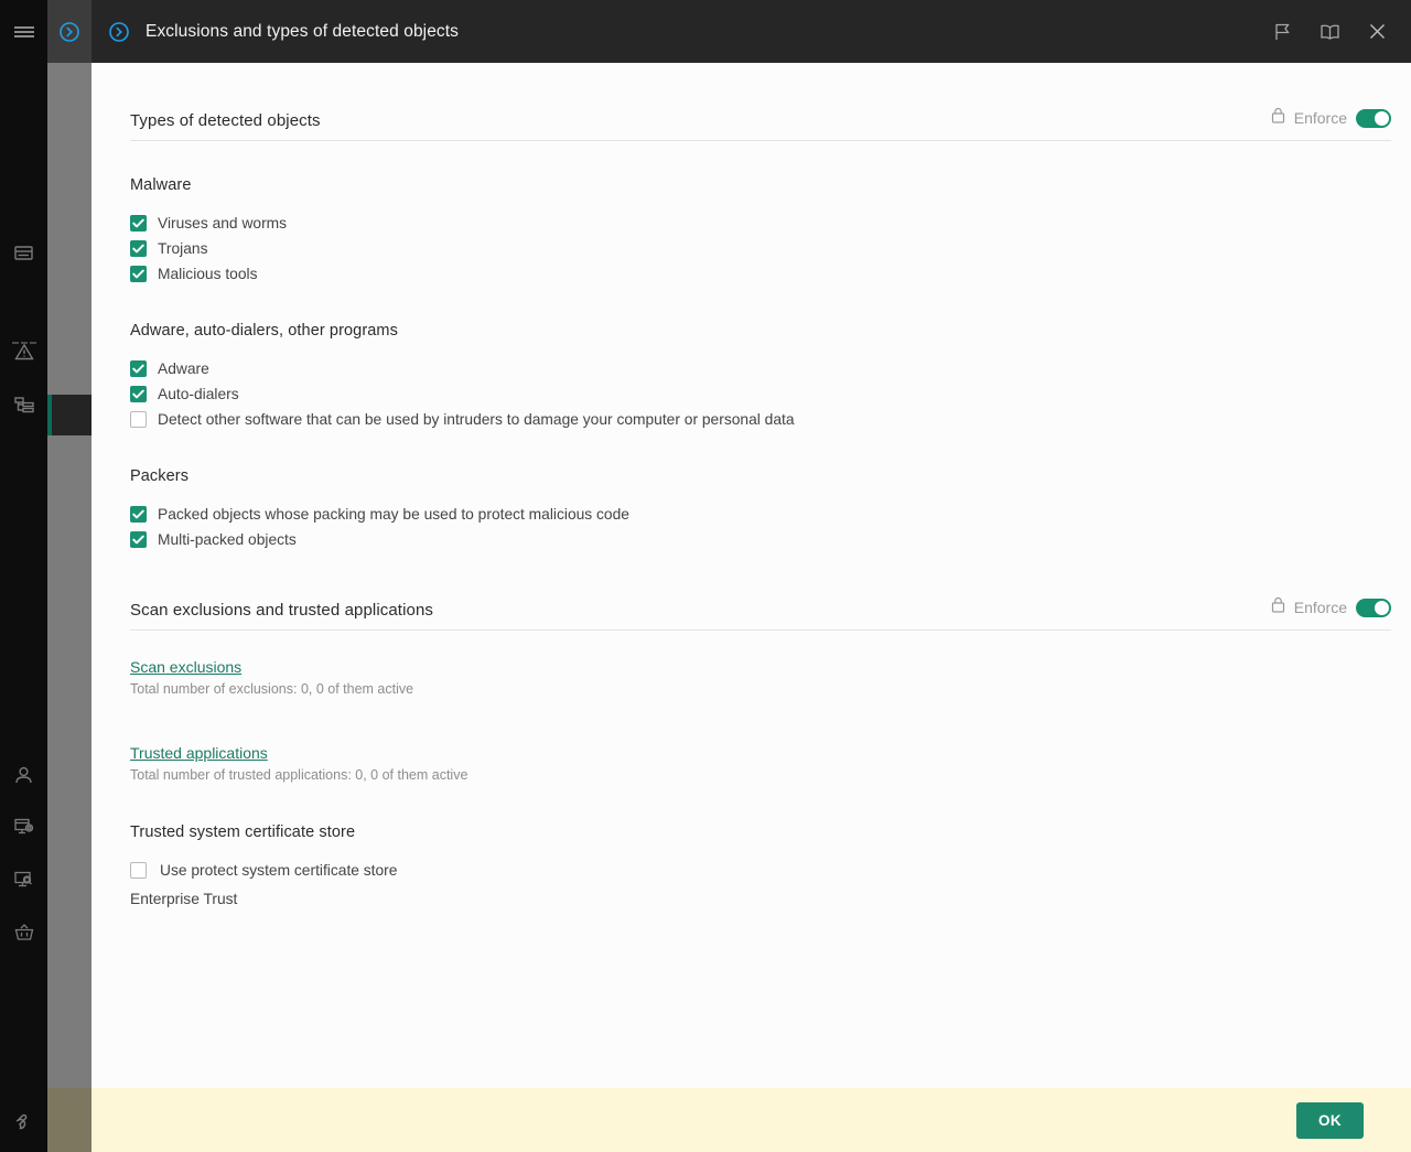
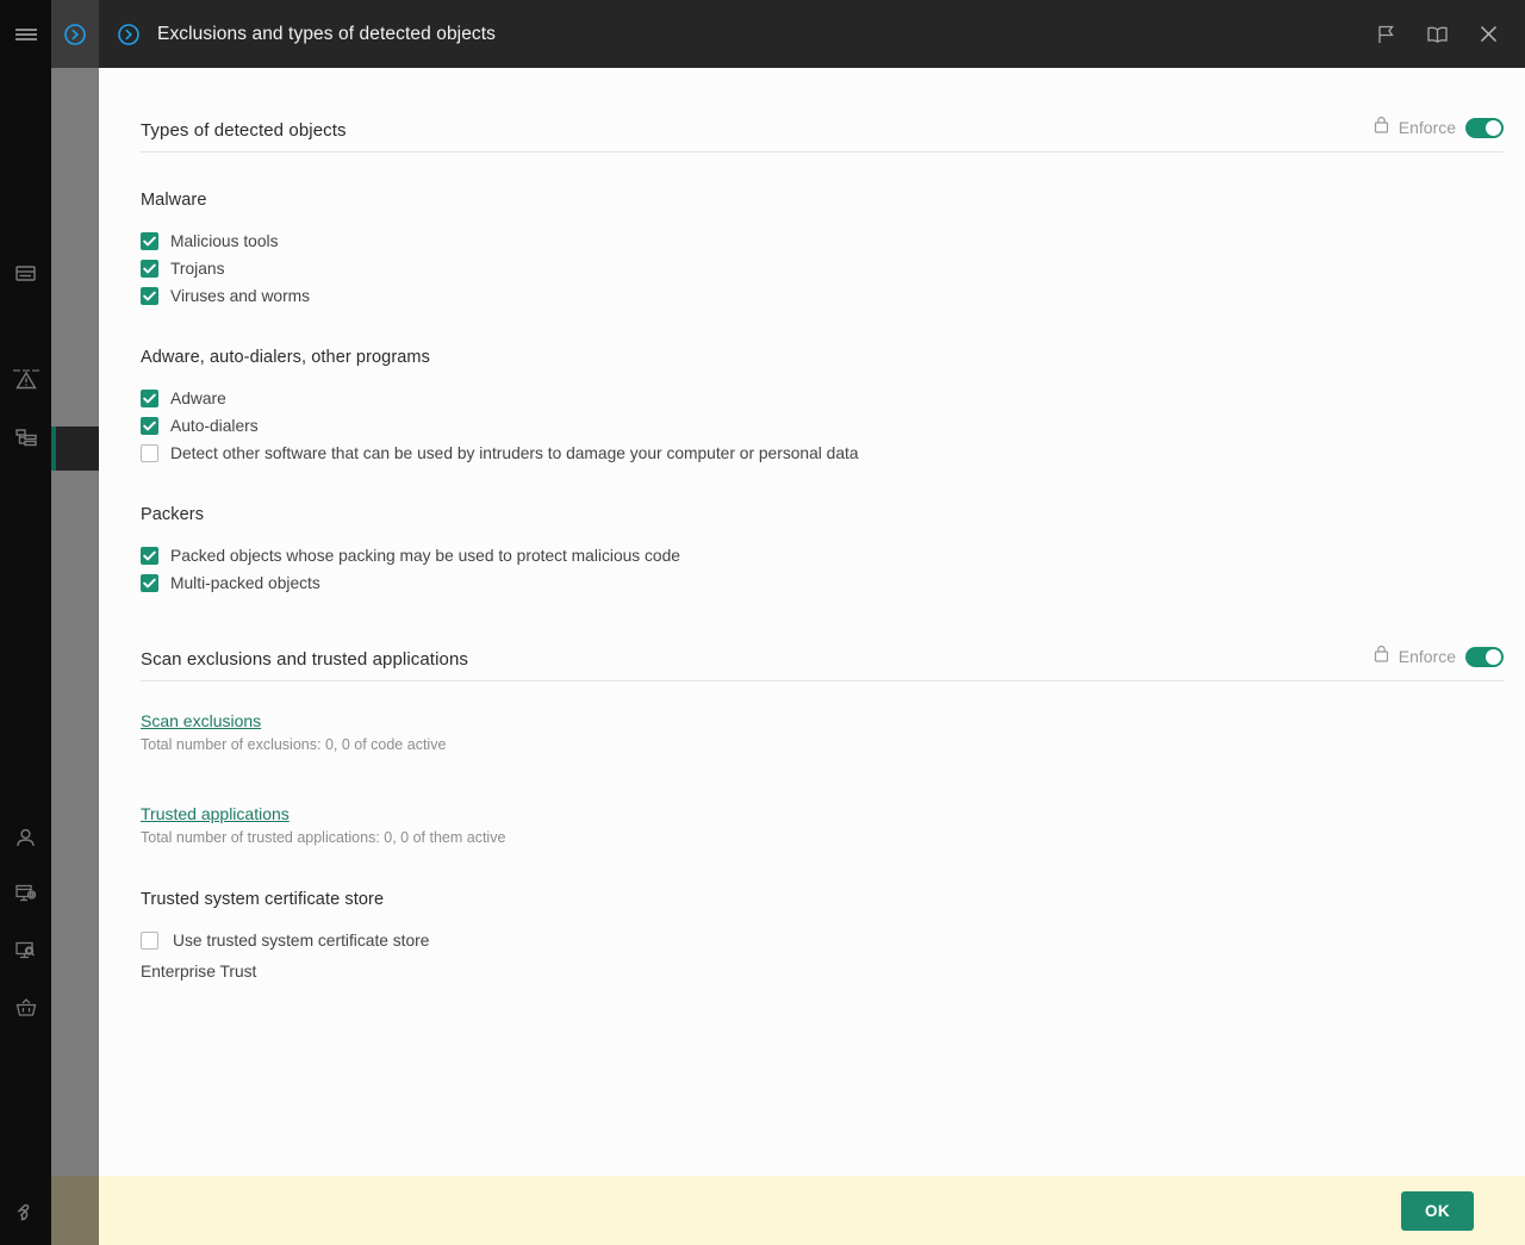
  Exclusions and types of detected objects
  Types of detected objects
  Enforce
  Malware
- Viruses and worms
+ Malicious tools
  Trojans
- Malicious tools
+ Viruses and worms
  Adware, auto-dialers, other programs
  Adware
  Auto-dialers
  Detect other software that can be used by intruders to damage your computer or personal data
  Packers
  Packed objects whose packing may be used to protect malicious code
  Multi-packed objects
  Scan exclusions and trusted applications
  Enforce
  Scan exclusions
- Total number of exclusions: 0, 0 of them active
+ Total number of exclusions: 0, 0 of code active
  Trusted applications
  Total number of trusted applications: 0, 0 of them active
  Trusted system certificate store
- Use protect system certificate store
+ Use trusted system certificate store
  Enterprise Trust
  OK
